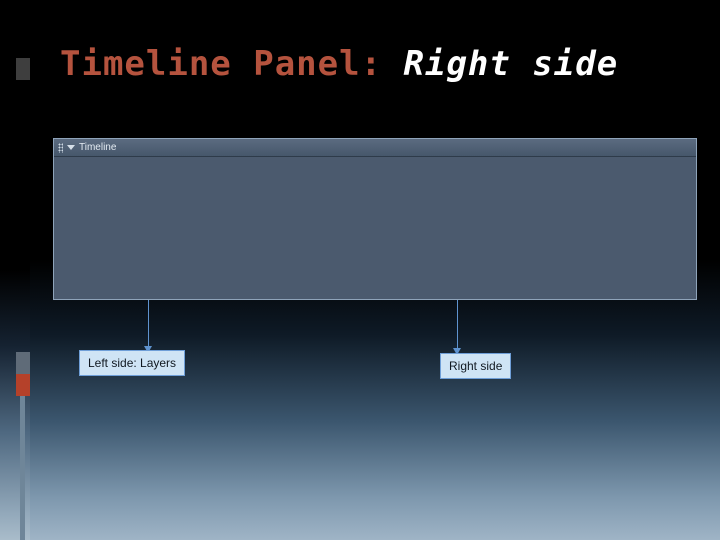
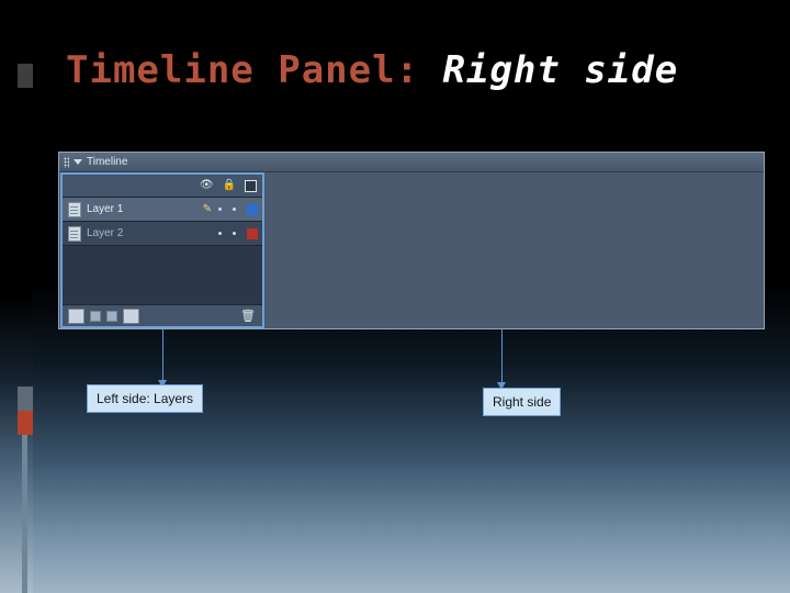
  Timeline Panel: Right side
  Timeline
+ 👁
+ 🔒
+ Layer 1
+ ✎
+ Layer 2
+ 🗑
  Left side: Layers
  Right side
